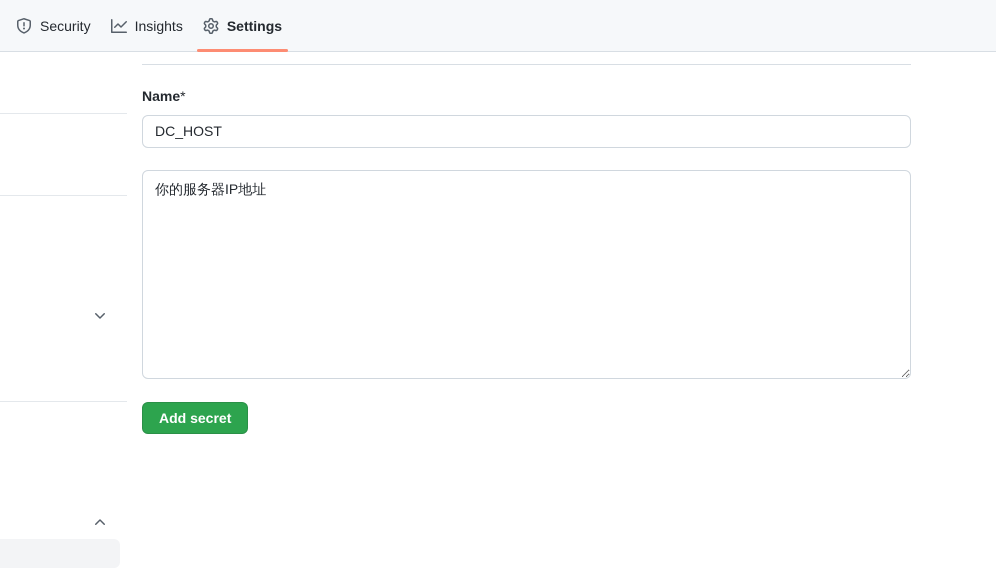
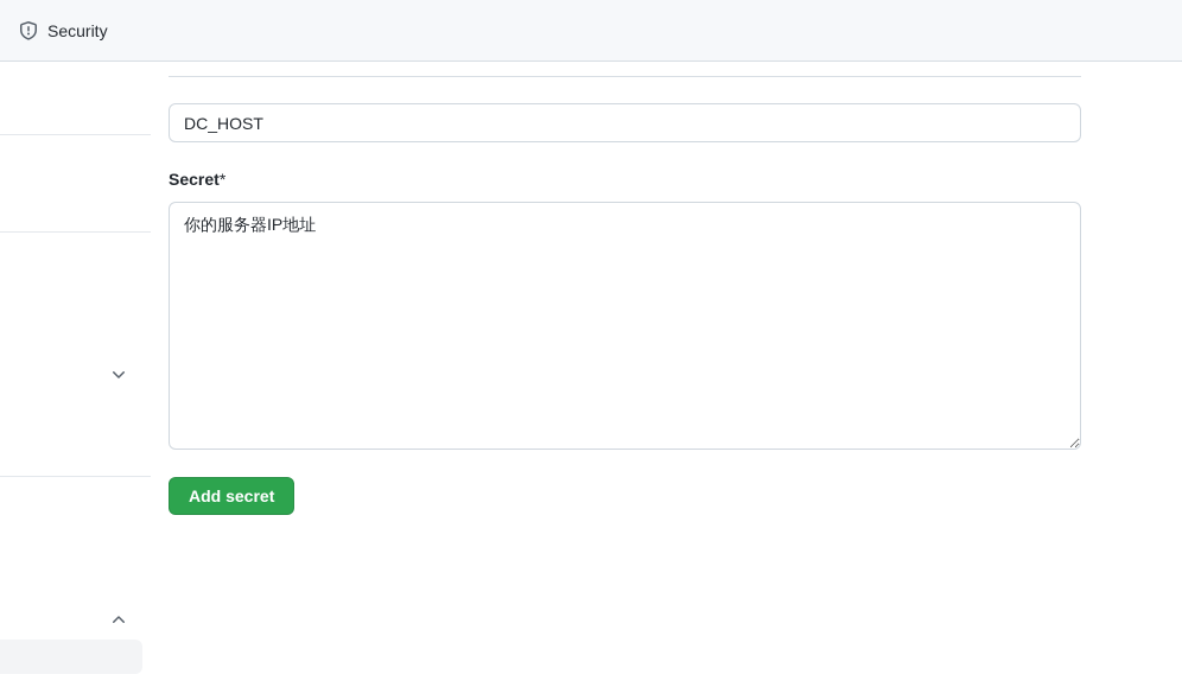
  Security
- Insights
- Settings
- Name*
  DC_HOST
+ Secret*
  你的服务器IP地址
  Add secret
